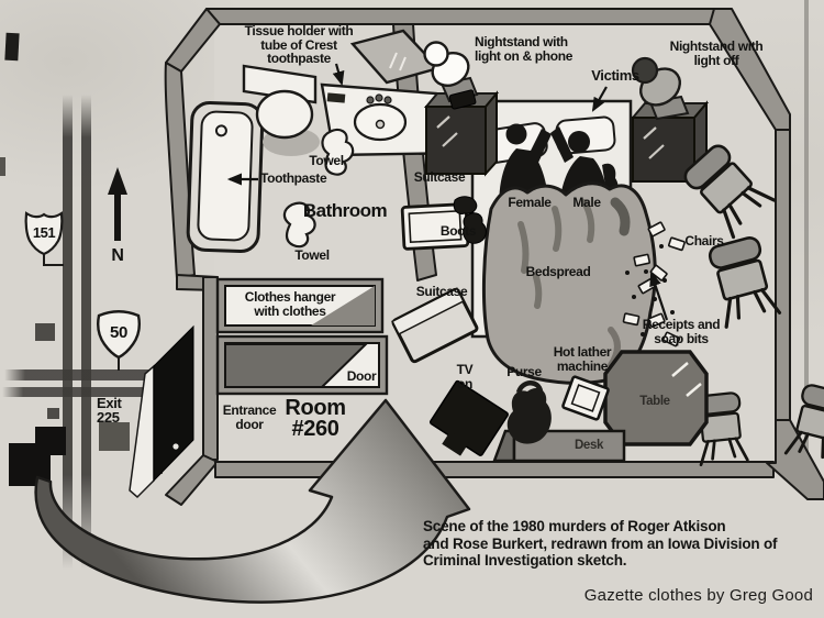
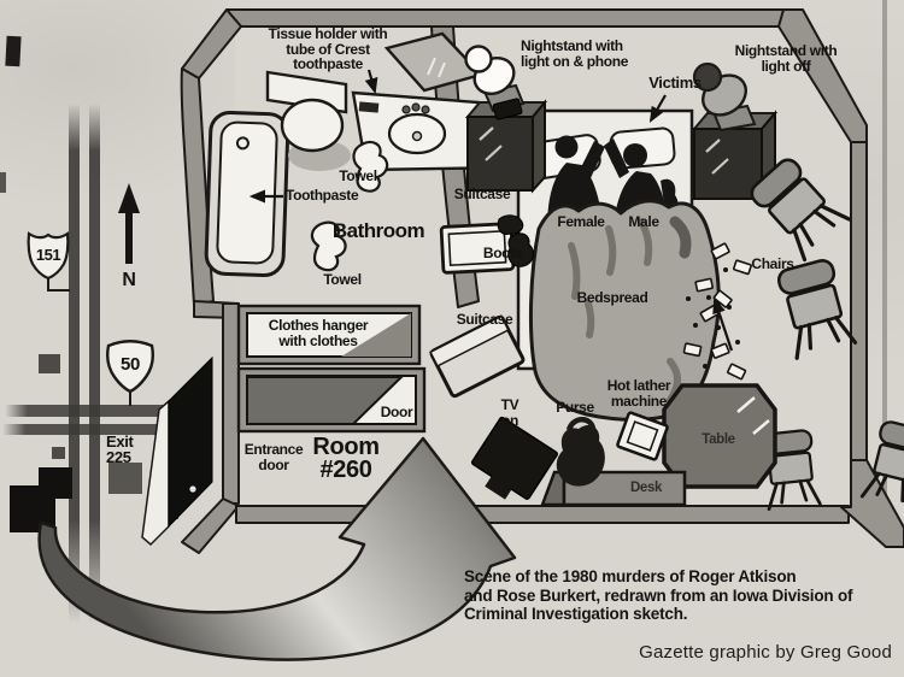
  Tissue holder with
  tube of Crest
  toothpaste
  Nightstand with
  light on & phone
  Victims
  Nightstand with
  light off
  Toothpaste
  Towel
  Bathroom
  Towel
  Suitcase
  Boots
  Suitcase
  Female
  Male
  Bedspread
  Chairs
- Receipts and
- soap bits
  Clothes hanger
  with clothes
  Door
  Entrance
  door
  Room
  #260
  TV
  on
  Purse
  Hot lather
  machine
  Table
  Desk
  151
  50
  N
  Exit
  225
  Scene of the 1980 murders of Roger Atkison
  and Rose Burkert, redrawn from an Iowa Division of
  Criminal Investigation sketch.
- Gazette clothes by Greg Good
+ Gazette graphic by Greg Good
